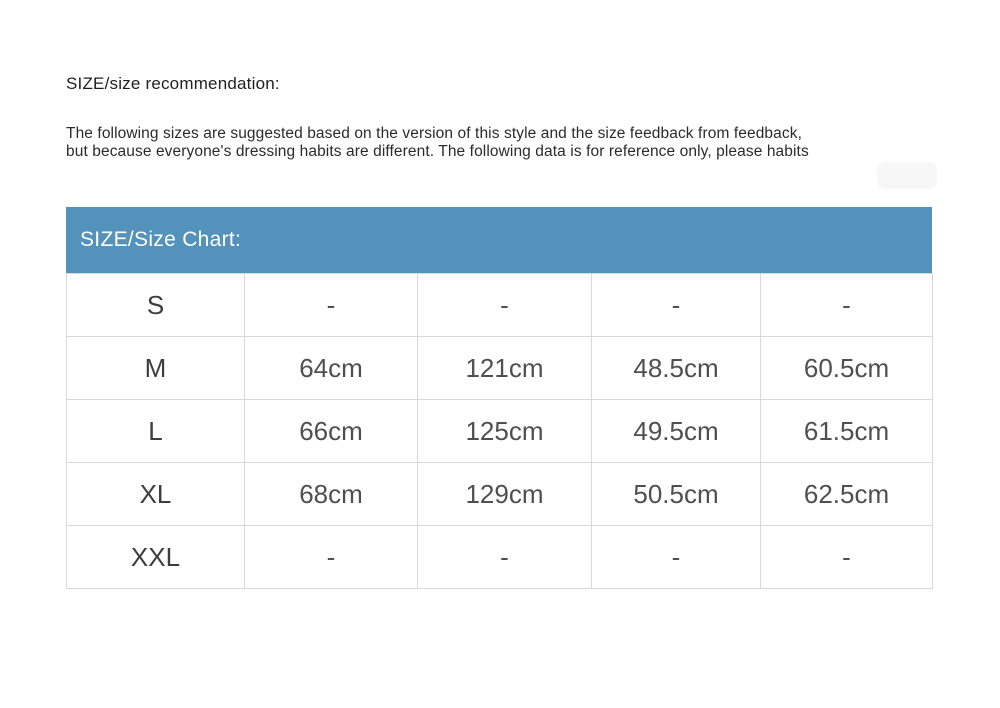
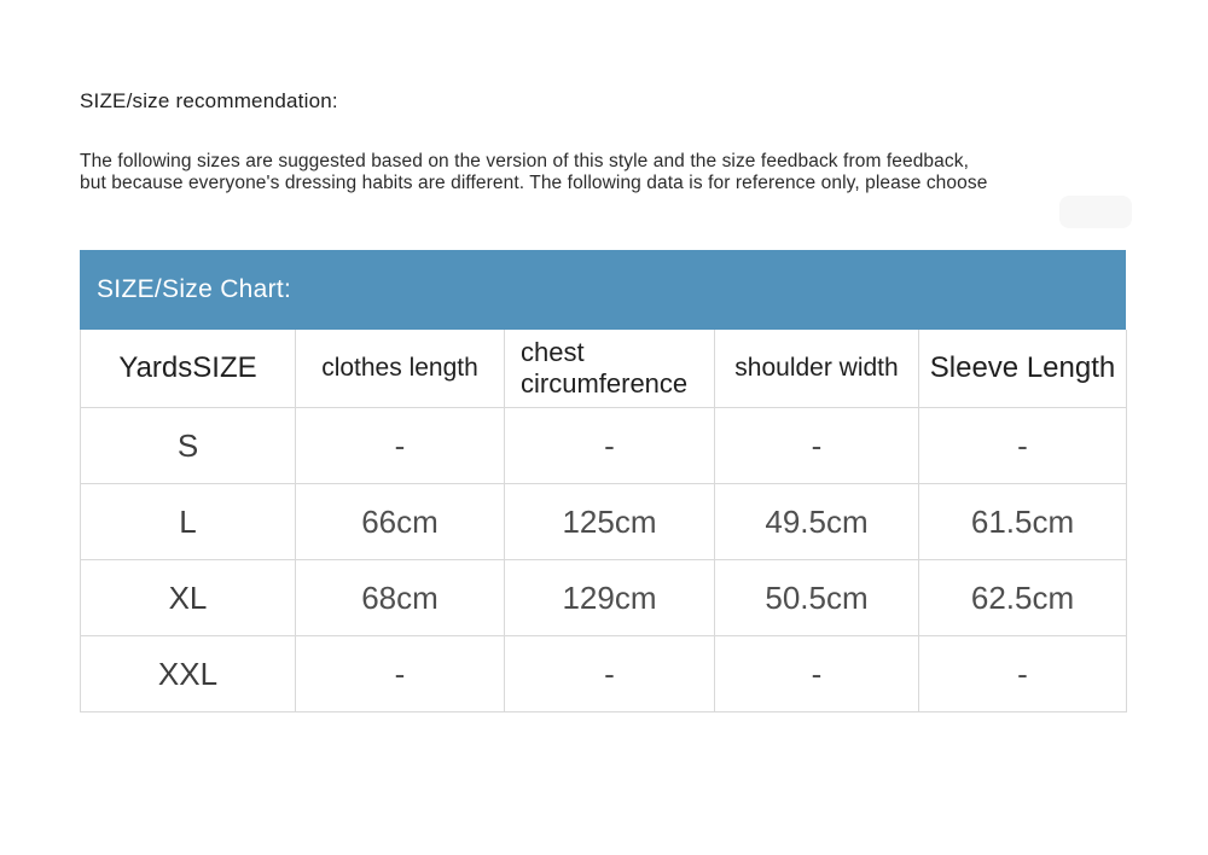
  SIZE/size recommendation:
  The following sizes are suggested based on the version of this style and the size feedback from feedback,
- but because everyone's dressing habits are different. The following data is for reference only, please habits
+ but because everyone's dressing habits are different. The following data is for reference only, please choose
  SIZE/Size Chart:
+ YardsSIZE	clothes length	chest circumference	shoulder width	Sleeve Length
  S	-	-	-	-
- M	64cm	121cm	48.5cm	60.5cm
  L	66cm	125cm	49.5cm	61.5cm
  XL	68cm	129cm	50.5cm	62.5cm
  XXL	-	-	-	-
